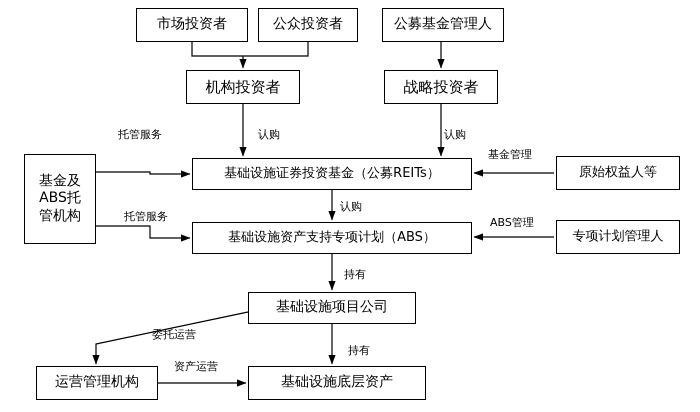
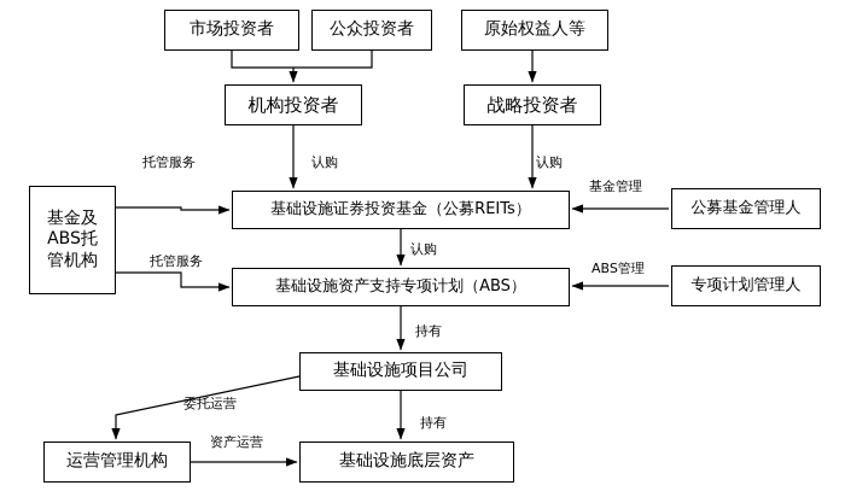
  市场投资者
  公众投资者
- 公募基金管理人
+ 原始权益人等
  机构投资者
  战略投资者
  基金及
  ABS托
  管机构
  基础设施证券投资基金（公募REITs）
- 原始权益人等
+ 公募基金管理人
  基础设施资产支持专项计划（ABS）
  专项计划管理人
  基础设施项目公司
  运营管理机构
  基础设施底层资产
  认购
  认购
  托管服务
  托管服务
  基金管理
  认购
  ABS管理
  持有
  委托运营
  资产运营
  持有
